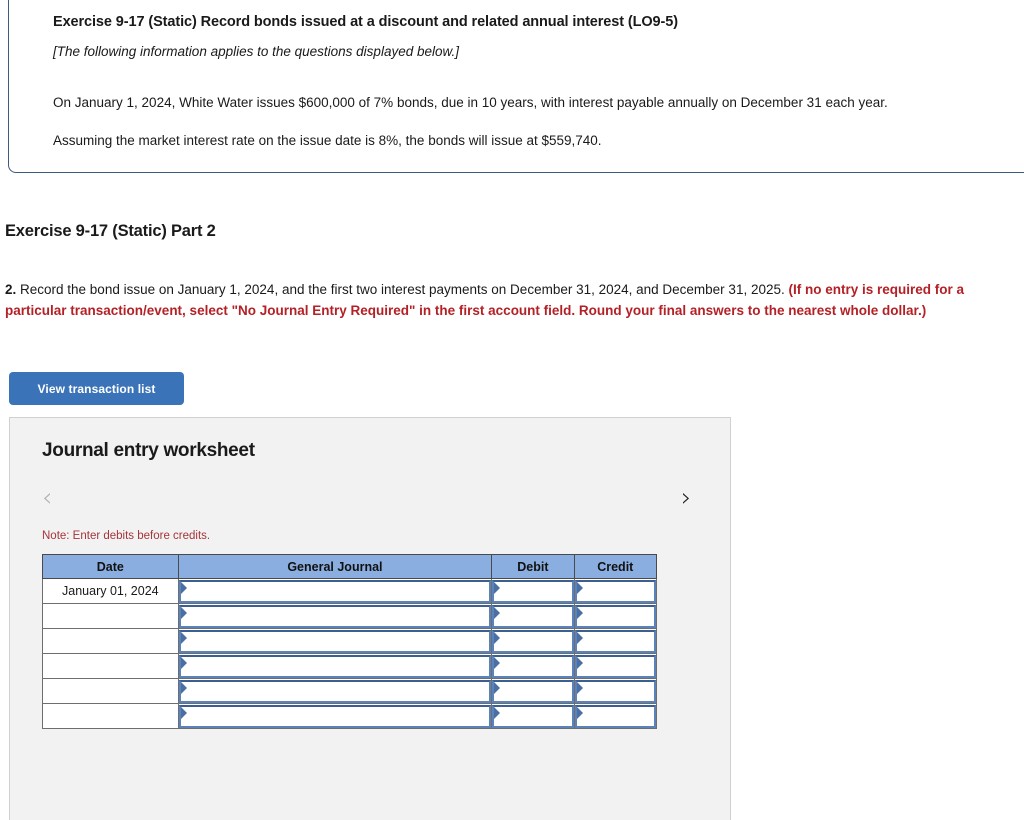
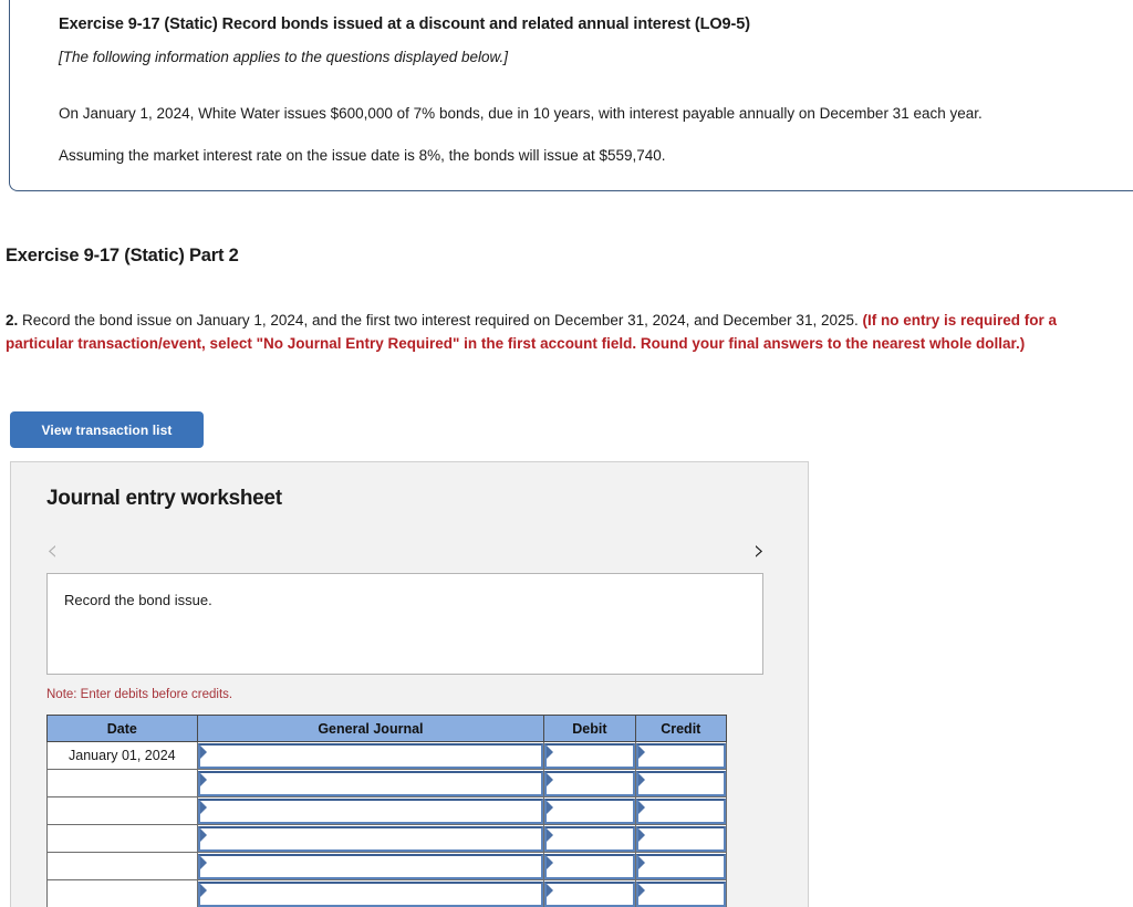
  Exercise 9-17 (Static) Record bonds issued at a discount and related annual interest (LO9-5)
  [The following information applies to the questions displayed below.]
  On January 1, 2024, White Water issues $600,000 of 7% bonds, due in 10 years, with interest payable annually on December 31 each year.
  Assuming the market interest rate on the issue date is 8%, the bonds will issue at $559,740.
  Exercise 9-17 (Static) Part 2
- 2. Record the bond issue on January 1, 2024, and the first two interest payments on December 31, 2024, and December 31, 2025. (If no entry is required for a particular transaction/event, select "No Journal Entry Required" in the first account field. Round your final answers to the nearest whole dollar.)
+ 2. Record the bond issue on January 1, 2024, and the first two interest required on December 31, 2024, and December 31, 2025. (If no entry is required for a particular transaction/event, select "No Journal Entry Required" in the first account field. Round your final answers to the nearest whole dollar.)
  View transaction list
  Journal entry worksheet
  ‹
  ›
+ Record the bond issue.
  Note: Enter debits before credits.
  Date	General Journal	Debit	Credit
  January 01, 2024
